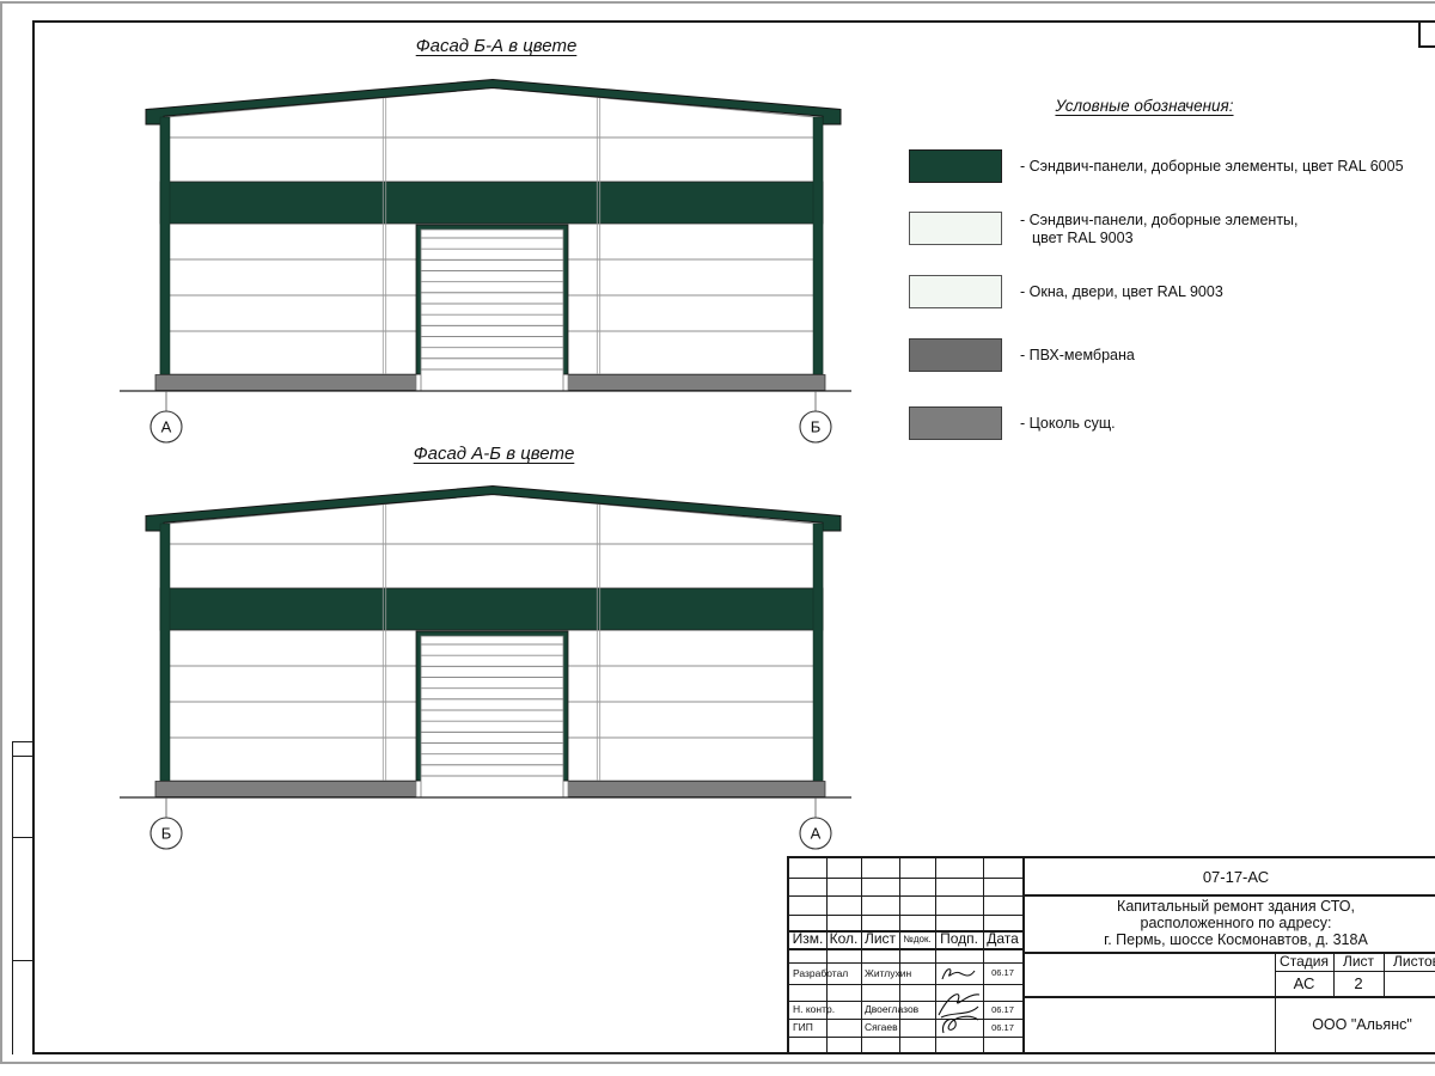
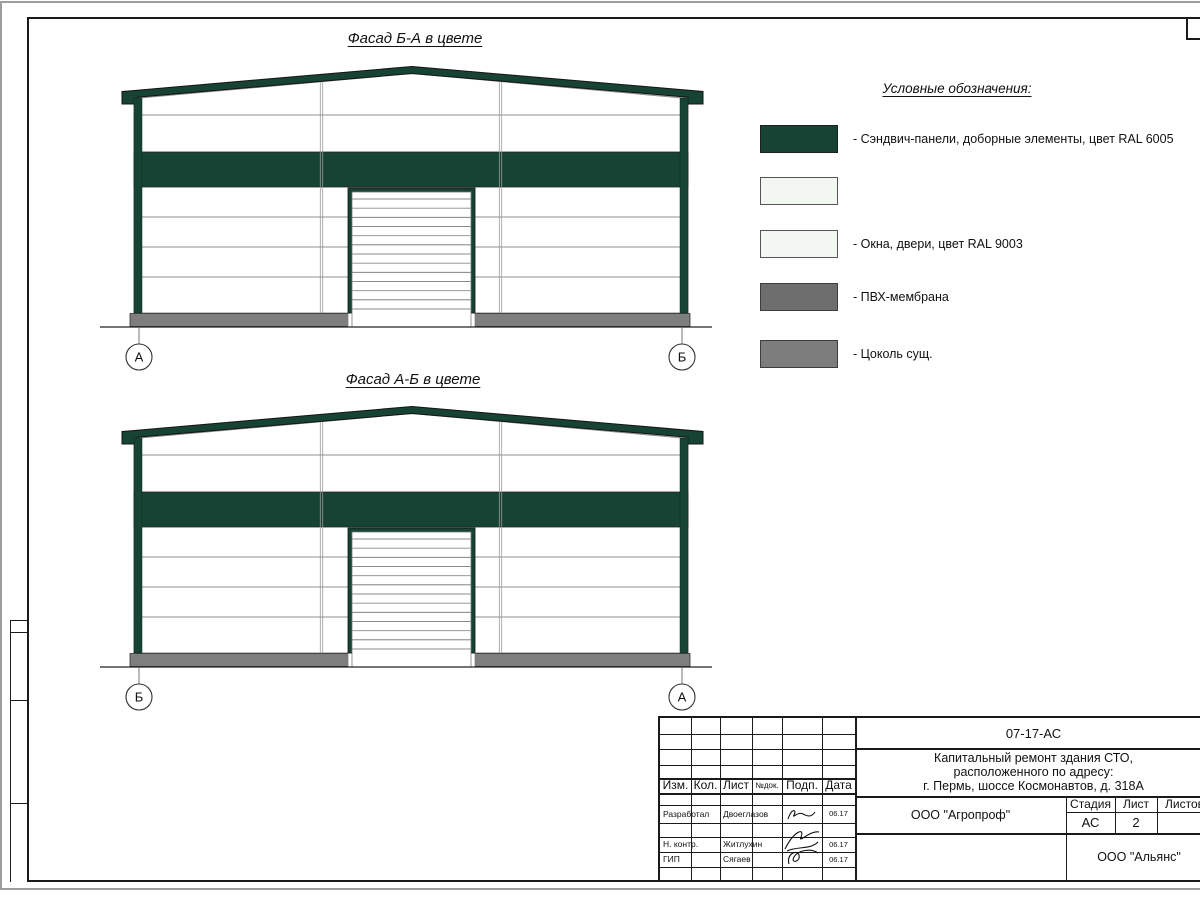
  А
  Б
  Фасад Б-А в цвете
  Б
  А
  Фасад А-Б в цвете
  Условные обозначения:
  - Сэндвич-панели, доборные элементы, цвет RAL 6005
- - Сэндвич-панели, доборные элементы,
- цвет RAL 9003
  - Окна, двери, цвет RAL 9003
  - ПВХ-мембрана
  - Цоколь сущ.
  Изм.
  Кол.
  Лист
  №док.
  Подп.
  Дата
  Разработал
- Житлухин
+ Двоеглазов
  06.17
  Н. контр.
- Двоеглазов
+ Житлухин
  06.17
  ГИП
  Сягаев
  06.17
  07-17-АС
  Капитальный ремонт здания СТО,
  расположенного по адресу:
  г. Пермь, шоссе Космонавтов, д. 318А
+ ООО "Агропроф"
  Стадия
  Лист
  Листо
  АС
  2
  ООО "Альянс"
